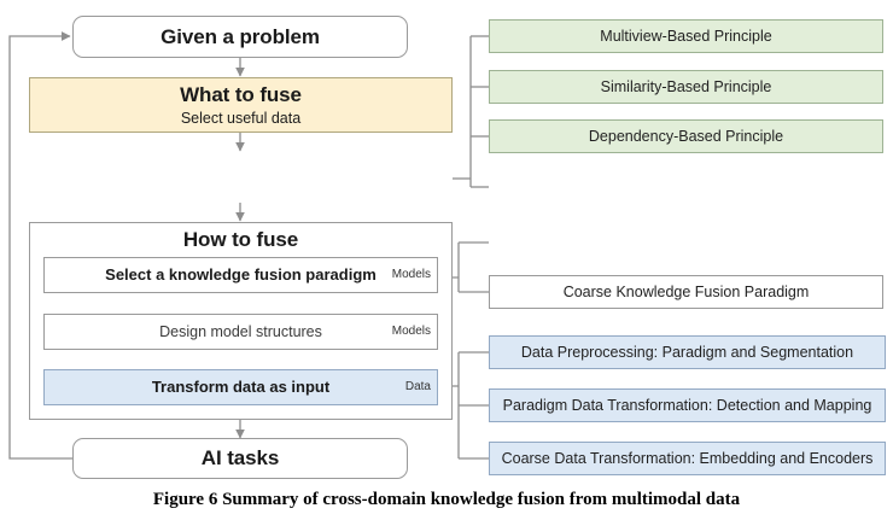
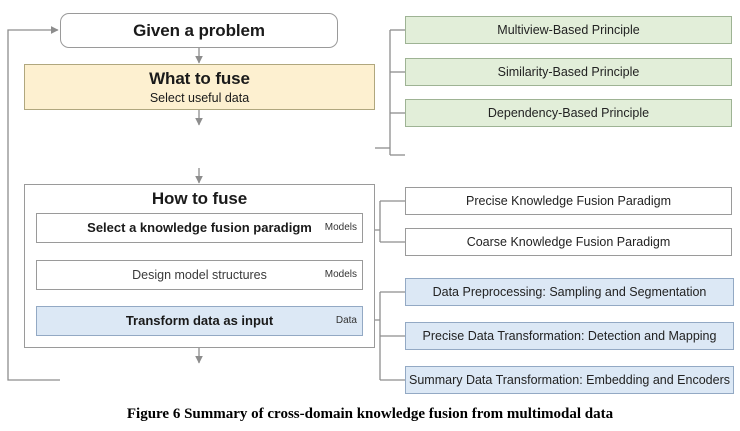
  Given a problem
  What to fuse
  Select useful data
  How to fuse
  Select a knowledge fusion paradigm
  Models
  Design model structures
  Models
  Transform data as input
  Data
- AI tasks
  Multiview-Based Principle
  Similarity-Based Principle
  Dependency-Based Principle
+ Precise Knowledge Fusion Paradigm
  Coarse Knowledge Fusion Paradigm
- Data Preprocessing: Paradigm and Segmentation
+ Data Preprocessing: Sampling and Segmentation
- Paradigm Data Transformation: Detection and Mapping
+ Precise Data Transformation: Detection and Mapping
- Coarse Data Transformation: Embedding and Encoders
+ Summary Data Transformation: Embedding and Encoders
  Figure 6 Summary of cross-domain knowledge fusion from multimodal data
